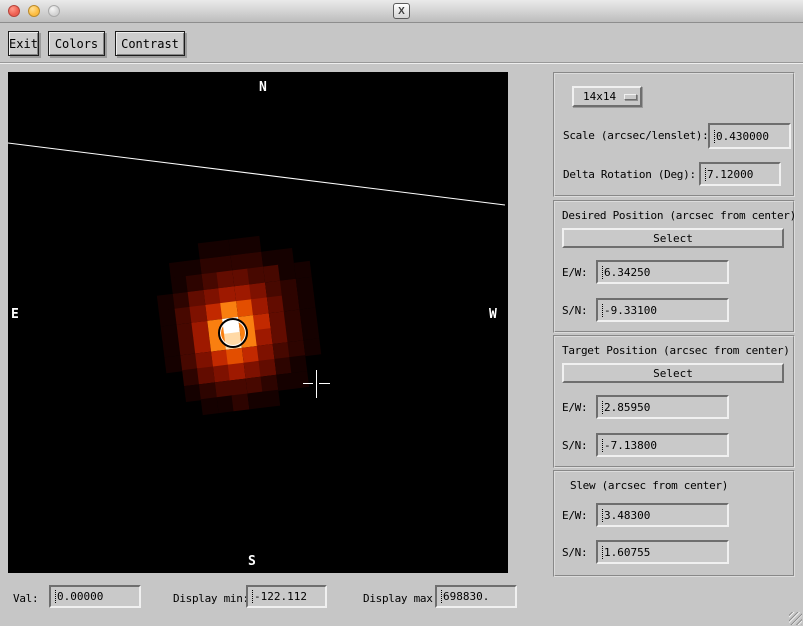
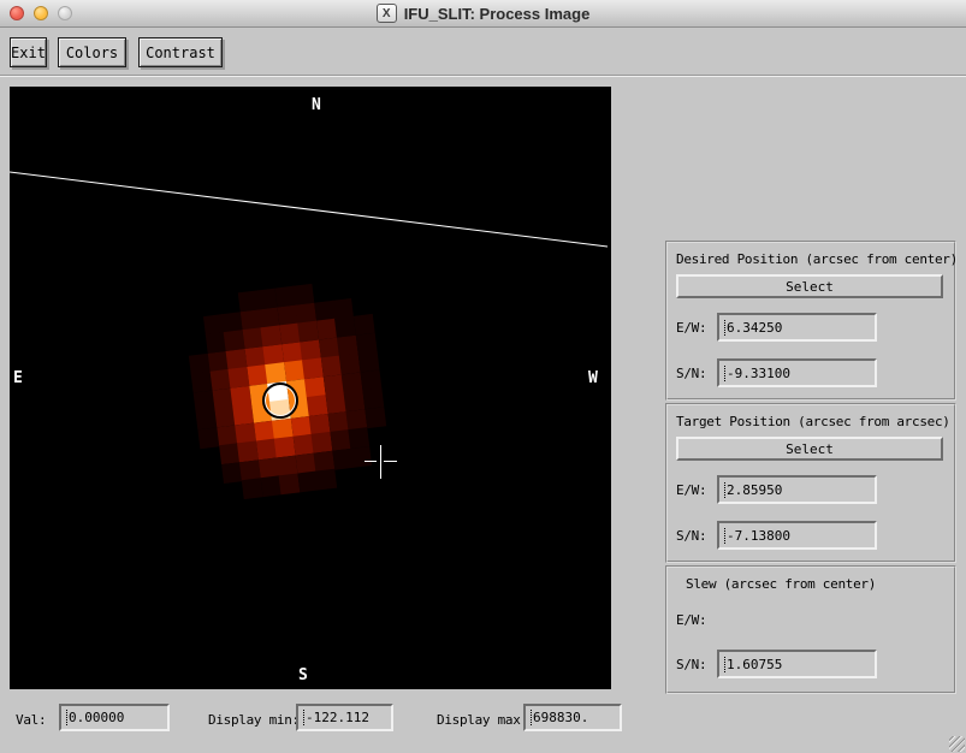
  X
+ IFU_SLIT: Process Image
  Exit
  Colors
  Contrast
  N
  S
  E
  W
- 14x14
- Scale (arcsec/lenslet):
- 0.430000
- Delta Rotation (Deg):
- 7.12000
  Desired Position (arcsec from center)
  Select
  E/W:
  6.34250
  S/N:
  -9.33100
- Target Position (arcsec from center)
+ Target Position (arcsec from arcsec)
  Select
  E/W:
  2.85950
  S/N:
  -7.13800
  Slew (arcsec from center)
  E/W:
- 3.48300
  S/N:
  1.60755
  Val:
  0.00000
  Display min
  -122.112
  Display max
  698830.
